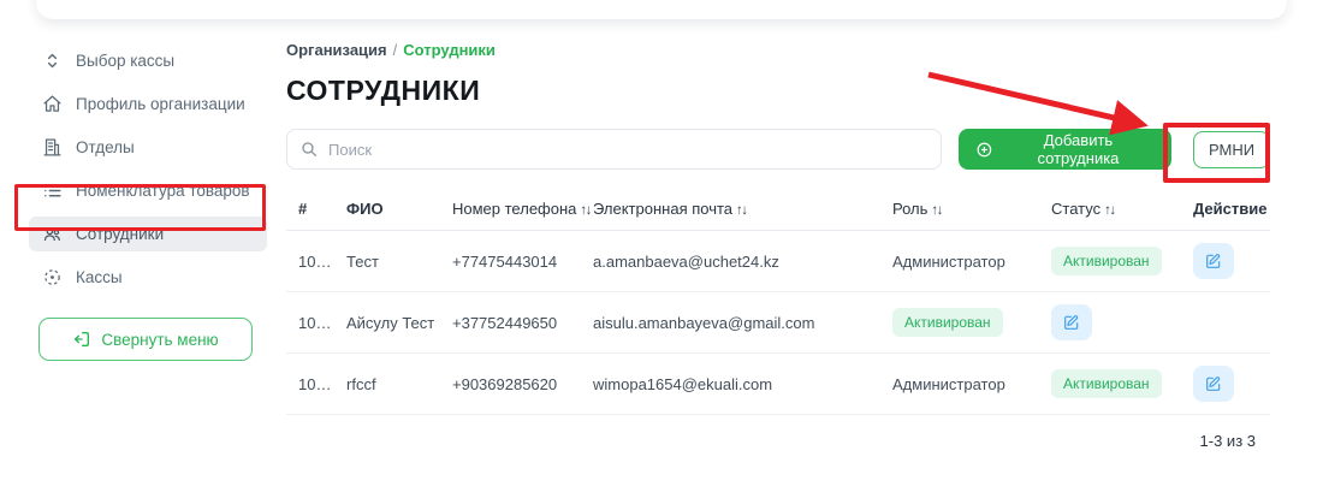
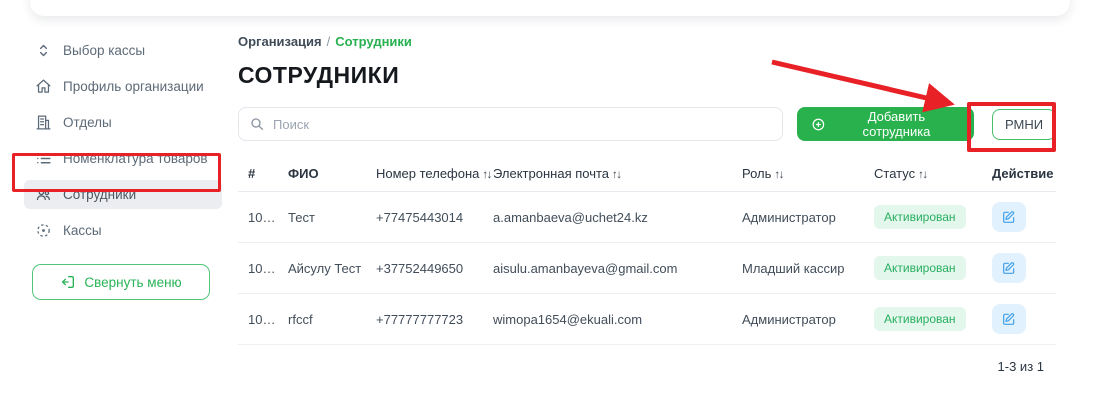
  Выбор кассы
  Профиль организации
  Отделы
  Номенклатура товаров
  Сотрудники
  Кассы
  Свернуть меню
  Организация / Сотрудники
  СОТРУДНИКИ
  Поиск
  Добавить сотрудника
  РМНИ
  #
  ФИО
  Номер телефона ↑↓
  Электронная почта ↑↓
  Роль ↑↓
  Статус ↑↓
  Действие
  10145
  Тест
  +77475443014
  a.amanbaeva@uchet24.kz
  Администратор
  Активирован
  10146
  Айсулу Тест
  +37752449650
  aisulu.amanbayeva@gmail.com
+ Младший кассир
  Активирован
  10149
  rfccf
- +90369285620
+ +77777777723
  wimopa1654@ekuali.com
  Администратор
  Активирован
- 1-3 из 3
+ 1-3 из 1
